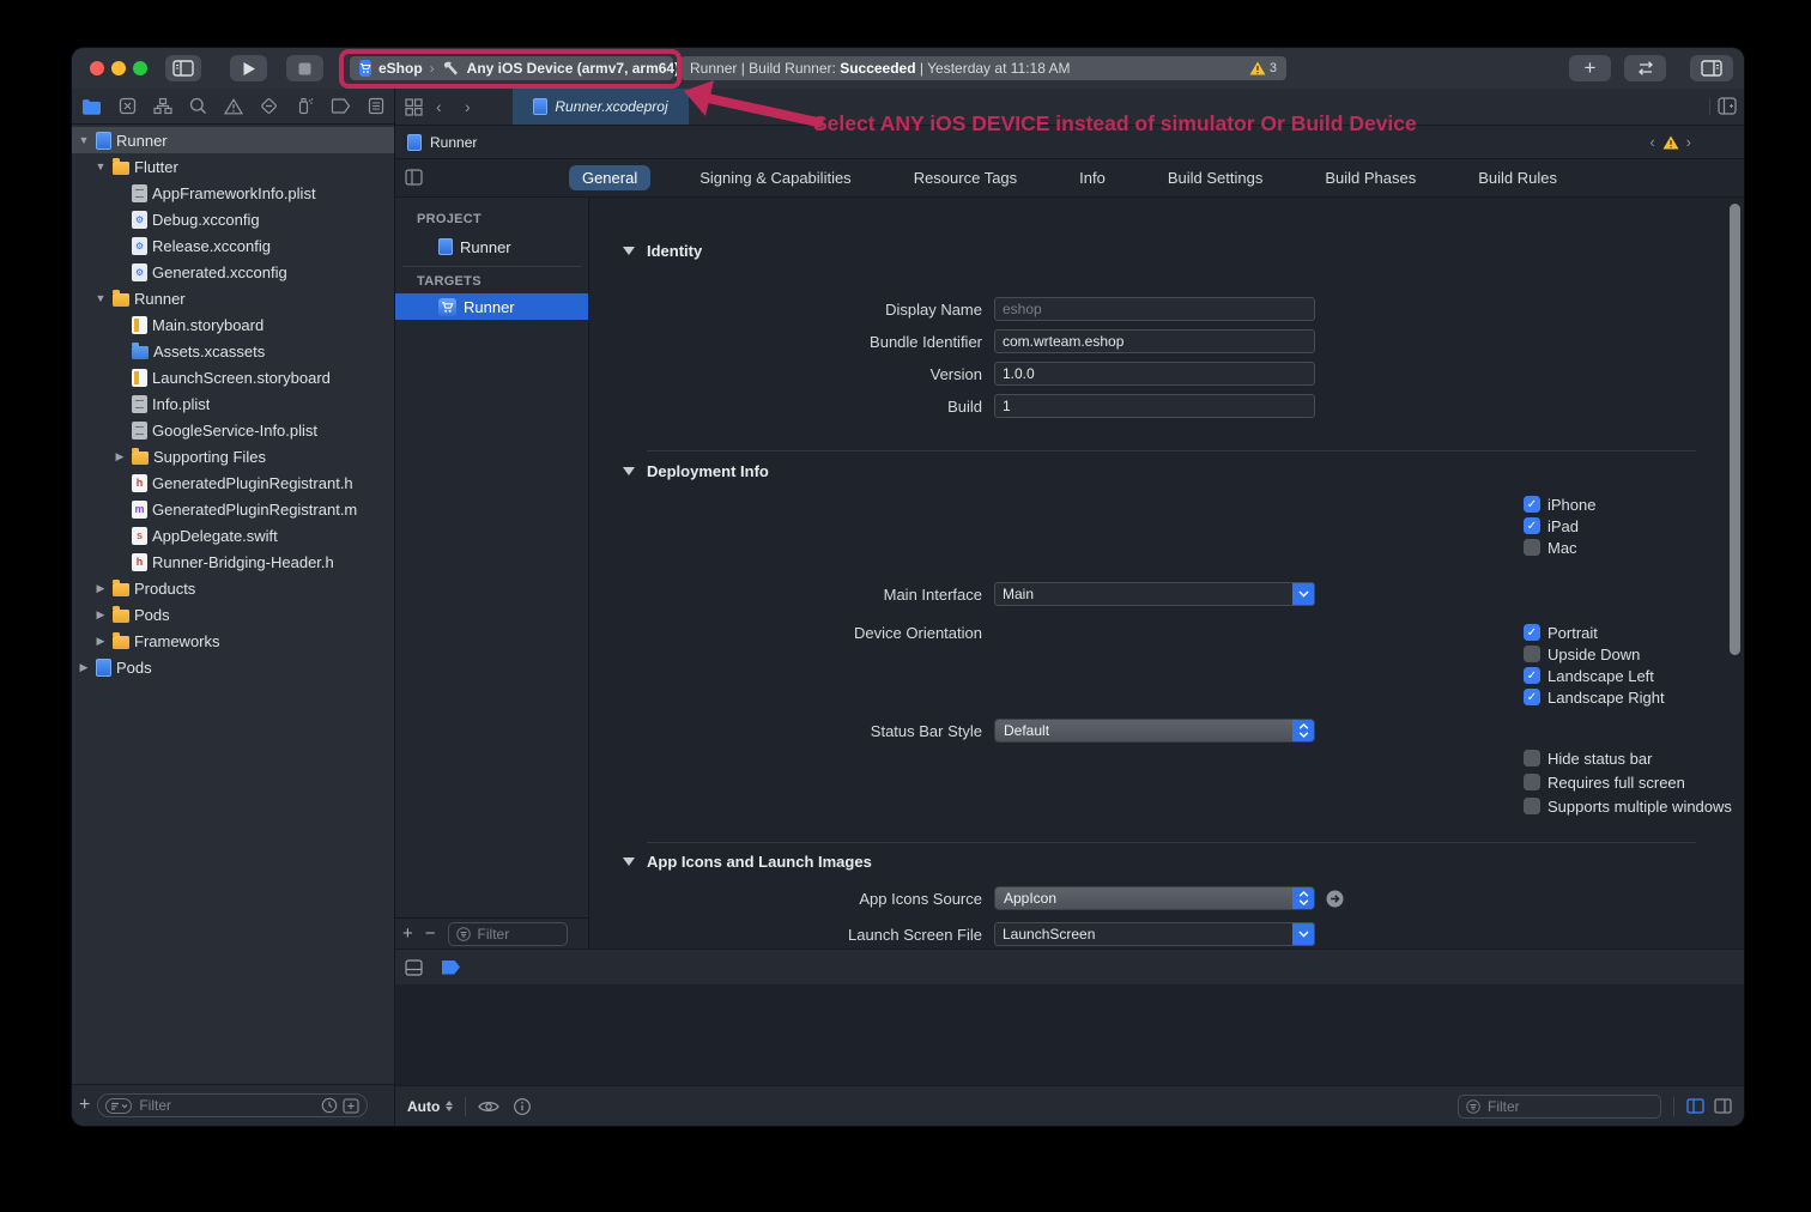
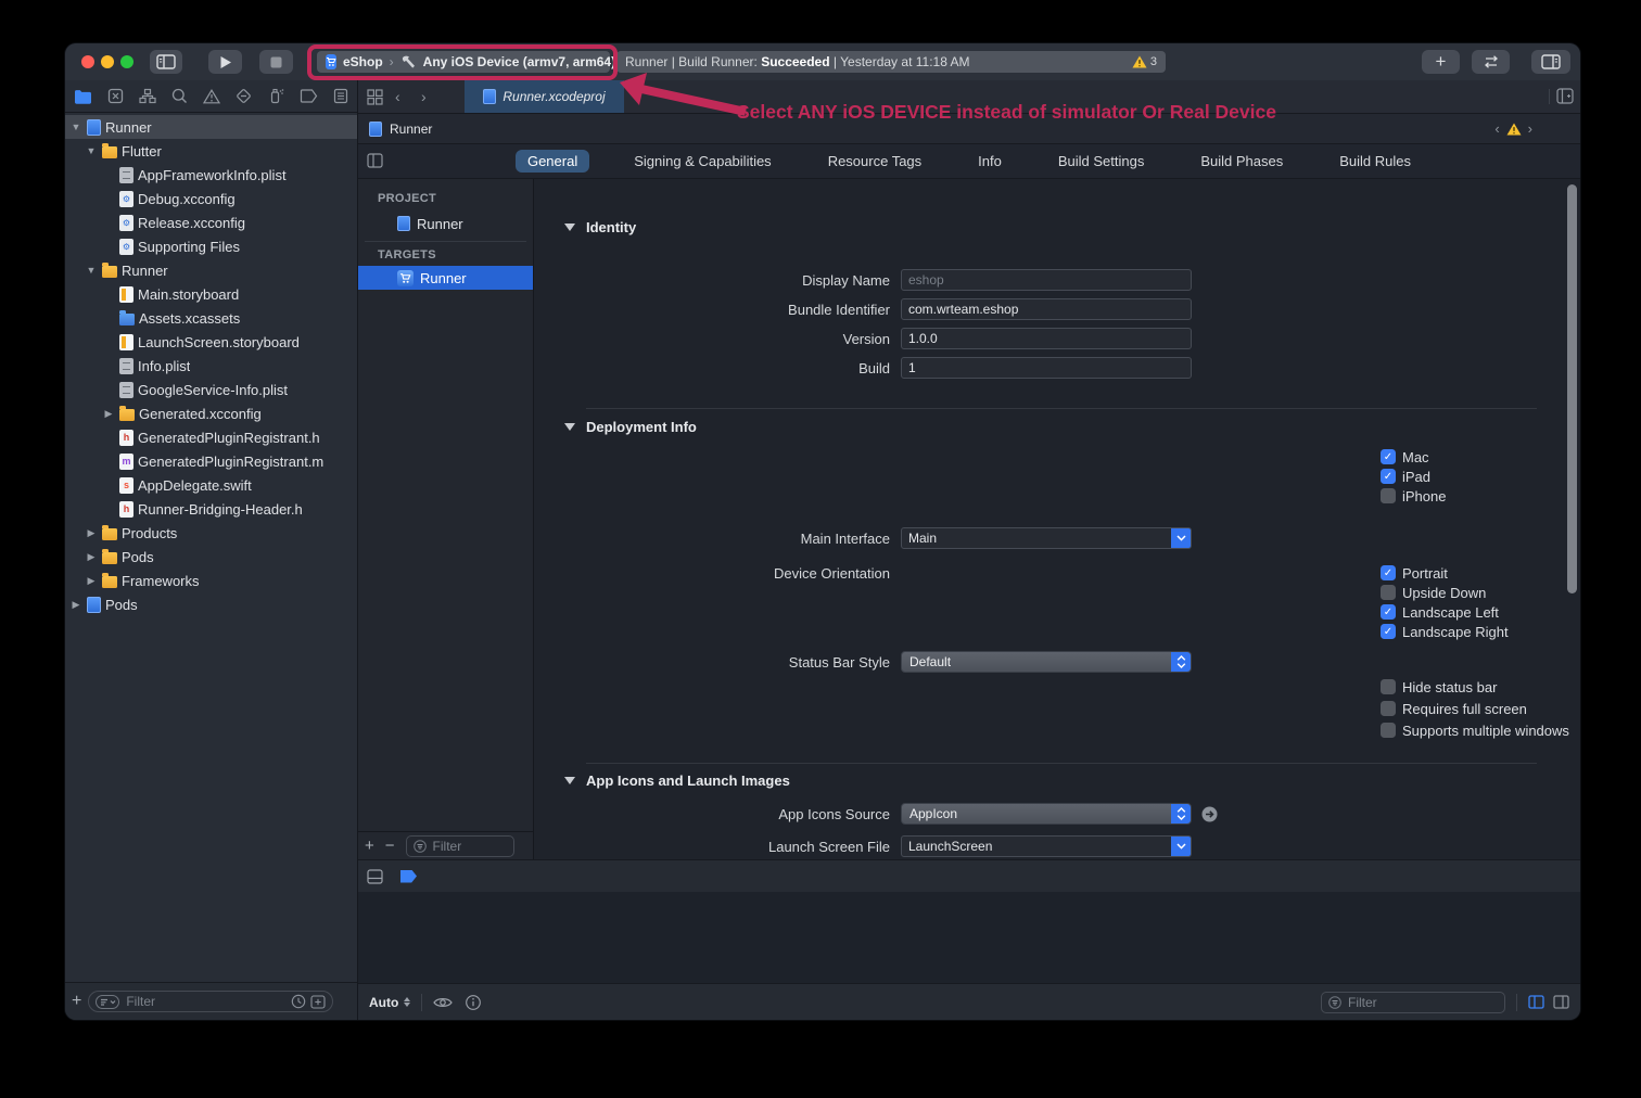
  eShop
  ›
  Any iOS Device (armv7, arm64)
  Runner | Build Runner:
  Succeeded
  | Yesterday at 11:18 AM
  3
  +
  ▼
  Runner
  ▼
  Flutter
  AppFrameworkInfo.plist
  Debug.xcconfig
  Release.xcconfig
- Generated.xcconfig
+ Supporting Files
  ▼
  Runner
  Main.storyboard
  Assets.xcassets
  LaunchScreen.storyboard
  Info.plist
  GoogleService-Info.plist
  ▶
- Supporting Files
+ Generated.xcconfig
  h
  GeneratedPluginRegistrant.h
  m
  GeneratedPluginRegistrant.m
  s
  AppDelegate.swift
  h
  Runner-Bridging-Header.h
  ▶
  Products
  ▶
  Pods
  ▶
  Frameworks
  ▶
  Pods
  +
  Filter
  ‹
  ›
  Runner.xcodeproj
  Runner
  ‹
  ›
  General
  Signing & Capabilities
  Resource Tags
  Info
  Build Settings
  Build Phases
  Build Rules
  PROJECT
  Runner
  TARGETS
  Runner
  +
  −
  Filter
  Identity
  Display Name
  eshop
  Bundle Identifier
  com.wrteam.eshop
  Version
  1.0.0
  Build
  1
  Deployment Info
- iPhone
+ Mac
  iPad
- Mac
+ iPhone
  Main Interface
  Main
  Device Orientation
  Portrait
  Upside Down
  Landscape Left
  Landscape Right
  Status Bar Style
  Default
  Hide status bar
  Requires full screen
  Supports multiple windows
  App Icons and Launch Images
  App Icons Source
  AppIcon
  Launch Screen File
  LaunchScreen
  Auto
  Filter
- Select ANY iOS DEVICE instead of simulator Or Build Device
+ Select ANY iOS DEVICE instead of simulator Or Real Device
